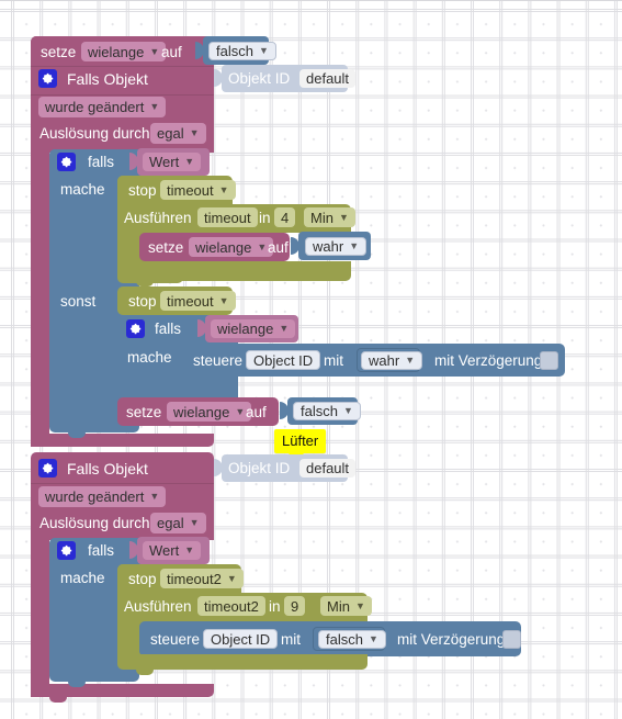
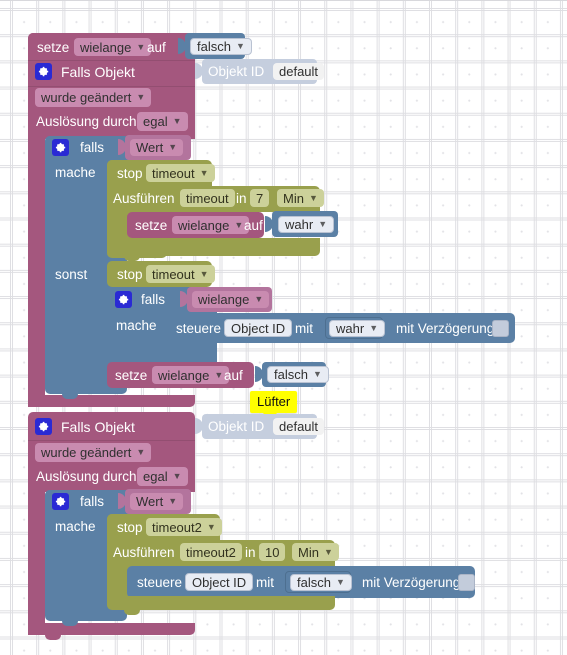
  setze
  wielange
  ▼
  auf
  falsch
  ▼
  Falls Objekt
  Objekt ID
  default
  wurde geändert
  ▼
  Auslösung durch
  egal
  ▼
  falls
  Wert
  ▼
  mache
  sonst
  stop
  timeout
  ▼
  Ausführen
  timeout
  in
- 4
+ 7
  Min
  ▼
  setze
  wielange
  ▼
  auf
  wahr
  ▼
  stop
  timeout
  ▼
  falls
  wielange
  ▼
  mache
  steuere
  Object ID
  mit
  wahr
  ▼
  mit Verzögerung
  setze
  wielange
  ▼
  auf
  falsch
  ▼
  Lüfter
  Falls Objekt
  Objekt ID
  default
  wurde geändert
  ▼
  Auslösung durch
  egal
  ▼
  falls
  Wert
  ▼
  mache
  stop
  timeout2
  ▼
  Ausführen
  timeout2
  in
- 9
+ 10
  Min
  ▼
  steuere
  Object ID
  mit
  falsch
  ▼
  mit Verzögerung
